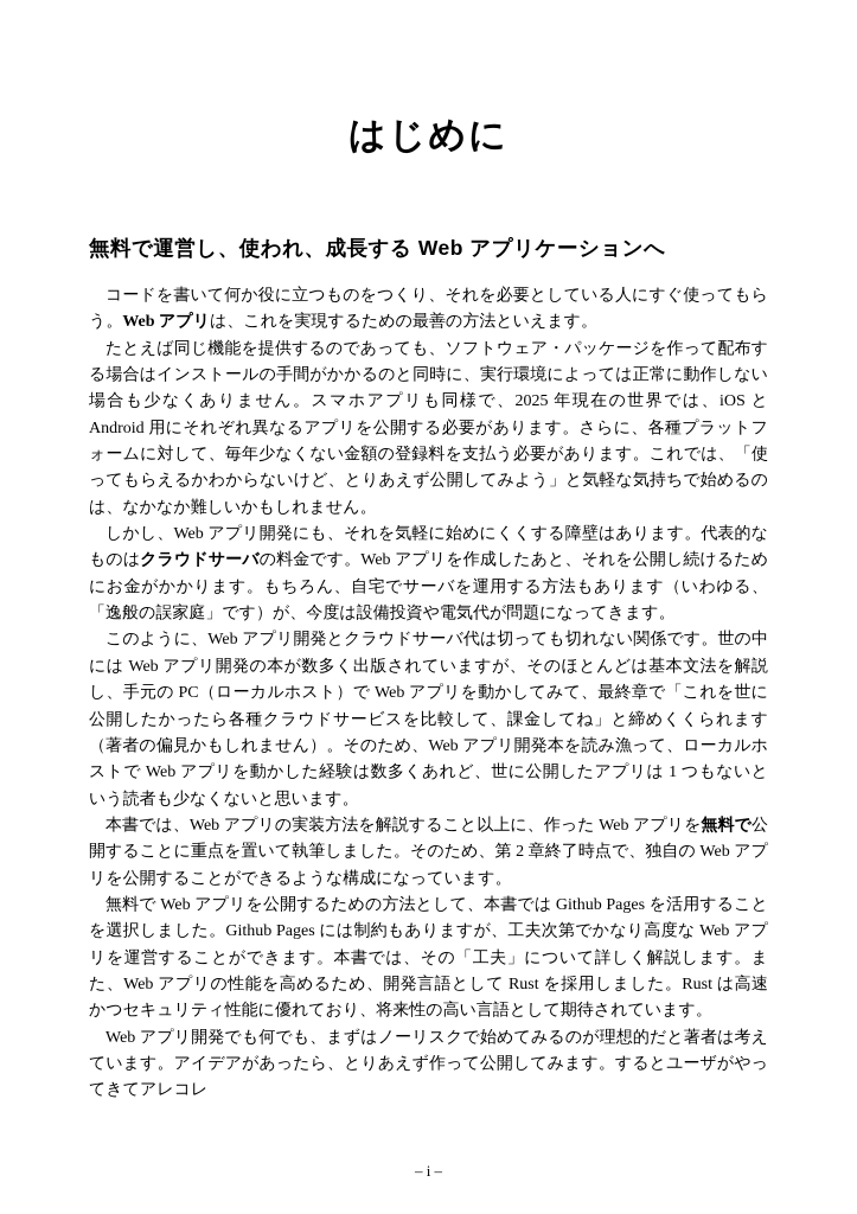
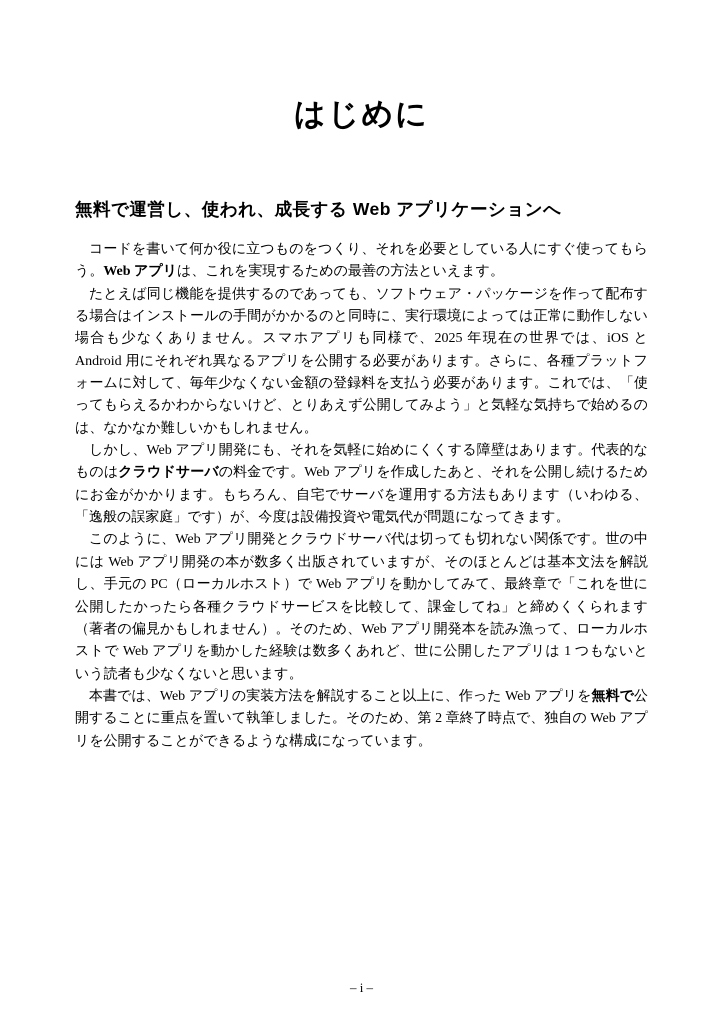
  はじめに
  無料で運営し、使われ、成長する Web アプリケーションへ
  コードを書いて何か役に立つものをつくり、それを必要としている人にすぐ使ってもらう。Web アプリは、これを実現するための最善の方法といえます。
  たとえば同じ機能を提供するのであっても、ソフトウェア・パッケージを作って配布する場合はインストールの手間がかかるのと同時に、実行環境によっては正常に動作しない場合も少なくありません。スマホアプリも同様で、2025 年現在の世界では、iOS と Android 用にそれぞれ異なるアプリを公開する必要があります。さらに、各種プラットフォームに対して、毎年少なくない金額の登録料を支払う必要があります。これでは、「使ってもらえるかわからないけど、とりあえず公開してみよう」と気軽な気持ちで始めるのは、なかなか難しいかもしれません。
  しかし、Web アプリ開発にも、それを気軽に始めにくくする障壁はあります。代表的なものはクラウドサーバの料金です。Web アプリを作成したあと、それを公開し続けるためにお金がかかります。もちろん、自宅でサーバを運用する方法もあります（いわゆる、「逸般の誤家庭」です）が、今度は設備投資や電気代が問題になってきます。
  このように、Web アプリ開発とクラウドサーバ代は切っても切れない関係です。世の中には Web アプリ開発の本が数多く出版されていますが、そのほとんどは基本文法を解説し、手元の PC（ローカルホスト）で Web アプリを動かしてみて、最終章で「これを世に公開したかったら各種クラウドサービスを比較して、課金してね」と締めくくられます（著者の偏見かもしれません）。そのため、Web アプリ開発本を読み漁って、ローカルホストで Web アプリを動かした経験は数多くあれど、世に公開したアプリは 1 つもないという読者も少なくないと思います。
  本書では、Web アプリの実装方法を解説すること以上に、作った Web アプリを無料で公開することに重点を置いて執筆しました。そのため、第 2 章終了時点で、独自の Web アプリを公開することができるような構成になっています。
- 無料で Web アプリを公開するための方法として、本書では Github Pages を活用することを選択しました。Github Pages には制約もありますが、工夫次第でかなり高度な Web アプリを運営することができます。本書では、その「工夫」について詳しく解説します。また、Web アプリの性能を高めるため、開発言語として Rust を採用しました。Rust は高速かつセキュリティ性能に優れており、将来性の高い言語として期待されています。
- Web アプリ開発でも何でも、まずはノーリスクで始めてみるのが理想的だと著者は考えています。アイデアがあったら、とりあえず作って公開してみます。するとユーザがやってきてアレコレ
  – i –
